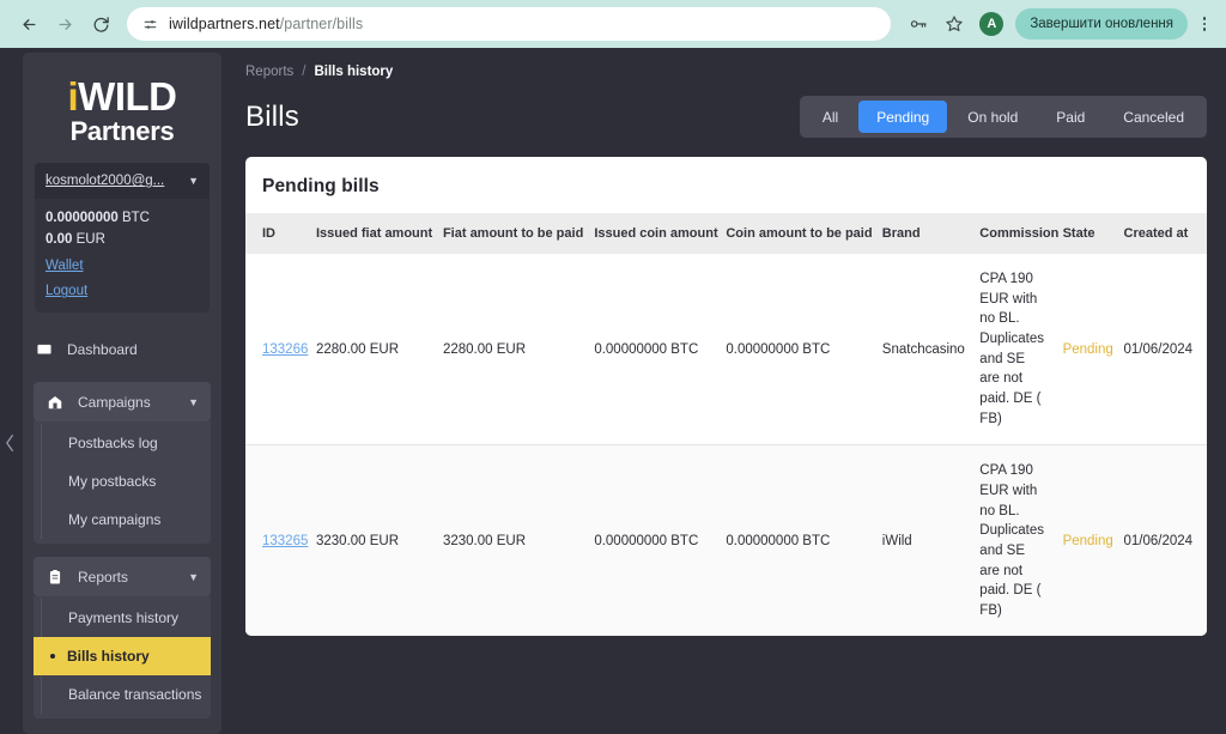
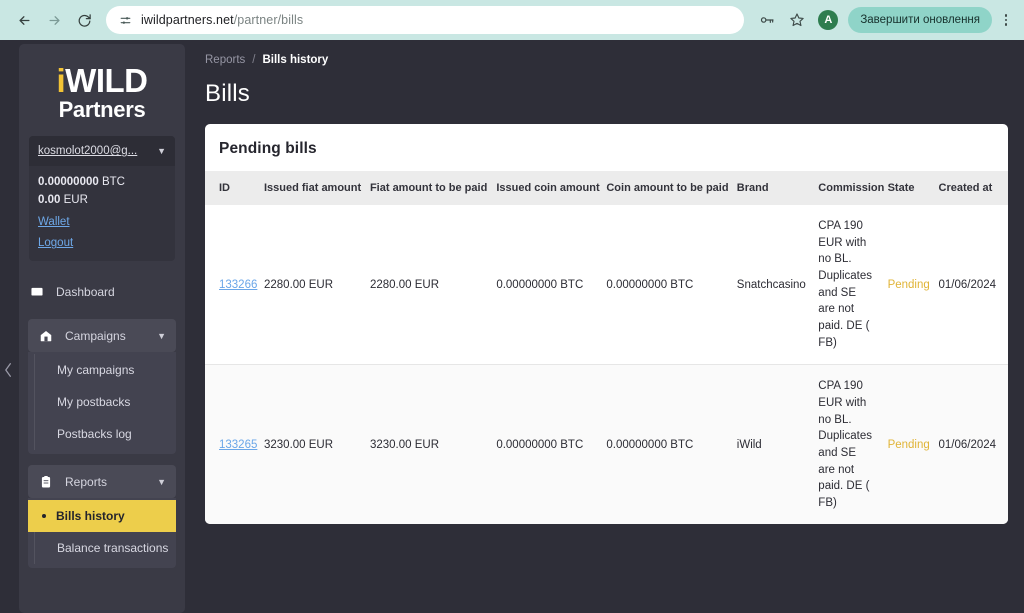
  iwildpartners.net/partner/bills
  A
  Завершити оновлення
  iWILD
  Partners
  kosmolot2000@g...
  ▼
  0.00000000 BTC
  0.00 EUR
  Wallet
  Logout
  Dashboard
  Campaigns
  ▼
- Postbacks log
+ My campaigns
  My postbacks
- My campaigns
+ Postbacks log
  Reports
  ▼
- Payments history
  Bills history
  Balance transactions
  Reports
  /
  Bills history
  Bills
- All
- Pending
- On hold
- Paid
- Canceled
  Pending bills
  ID	Issued fiat amount	Fiat amount to be paid	Issued coin amount	Coin amount to be paid	Brand	Commission	State	Created at
  133266	2280.00 EUR	2280.00 EUR	0.00000000 BTC	0.00000000 BTC	Snatchcasino	CPA 190 EUR with no BL. Duplicates and SE are not paid. DE ( FB)	Pending	01/06/2024
  133265	3230.00 EUR	3230.00 EUR	0.00000000 BTC	0.00000000 BTC	iWild	CPA 190 EUR with no BL. Duplicates and SE are not paid. DE ( FB)	Pending	01/06/2024
